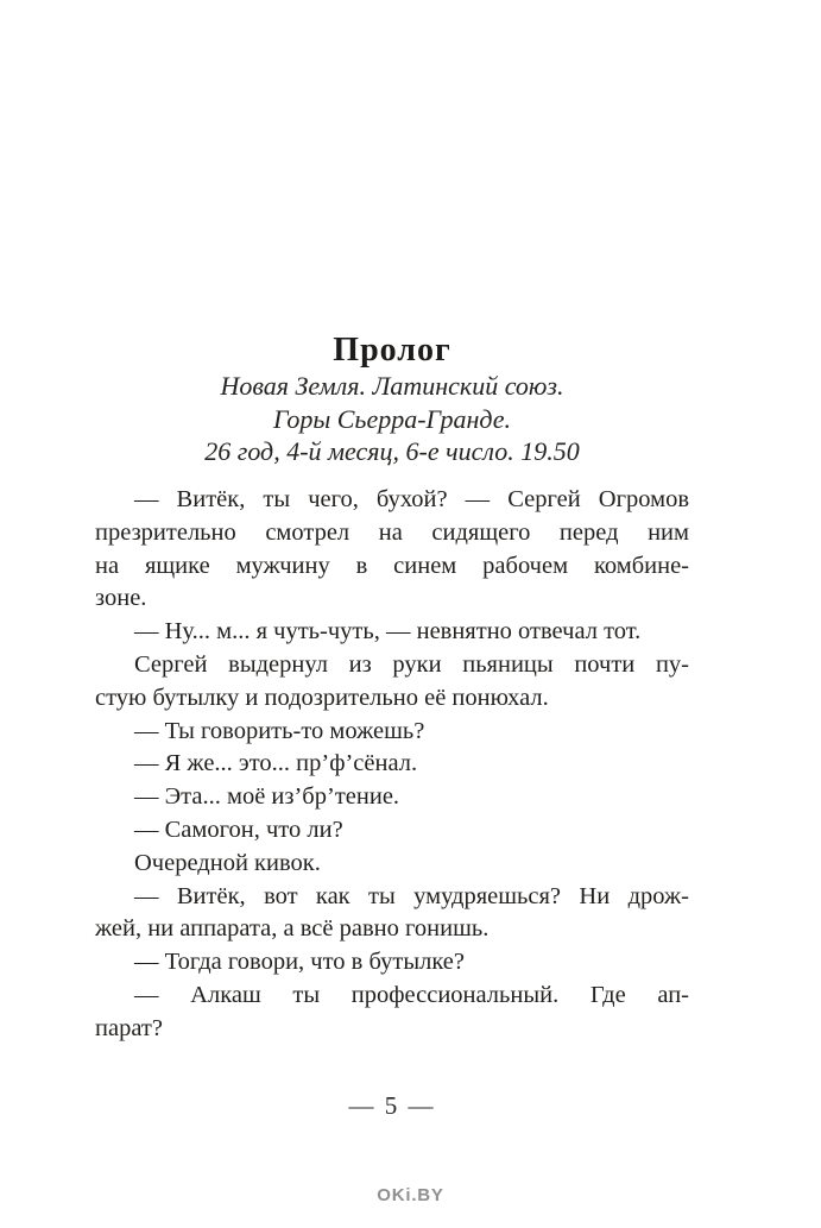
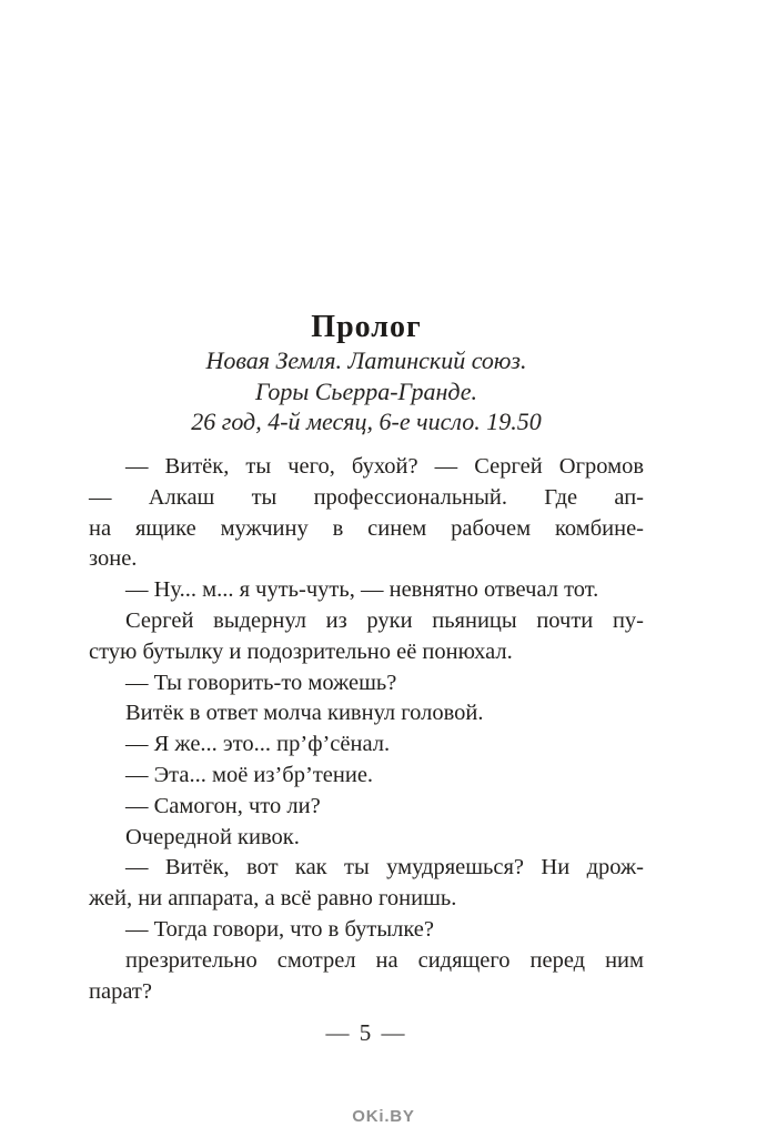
  Пролог
  Новая Земля. Латинский союз.
  Горы Сьерра-Гранде.
  26 год, 4-й месяц, 6-е число. 19.50
  — Витёк, ты чего, бухой? — Сергей Огромов
- презрительно смотрел на сидящего перед ним
+ — Алкаш ты профессиональный. Где ап-
  на ящике мужчину в синем рабочем комбине-
  зоне.
  — Ну... м... я чуть-чуть, — невнятно отвечал тот.
  Сергей выдернул из руки пьяницы почти пу-
  стую бутылку и подозрительно её понюхал.
  — Ты говорить-то можешь?
+ Витёк в ответ молча кивнул головой.
  — Я же... это... пр’ф’сёнал.
  — Эта... моё из’бр’тение.
  — Самогон, что ли?
  Очередной кивок.
  — Витёк, вот как ты умудряешься? Ни дрож-
  жей, ни аппарата, а всё равно гонишь.
  — Тогда говори, что в бутылке?
- — Алкаш ты профессиональный. Где ап-
+ презрительно смотрел на сидящего перед ним
  парат?
  — 5 —
  OKi.BY
